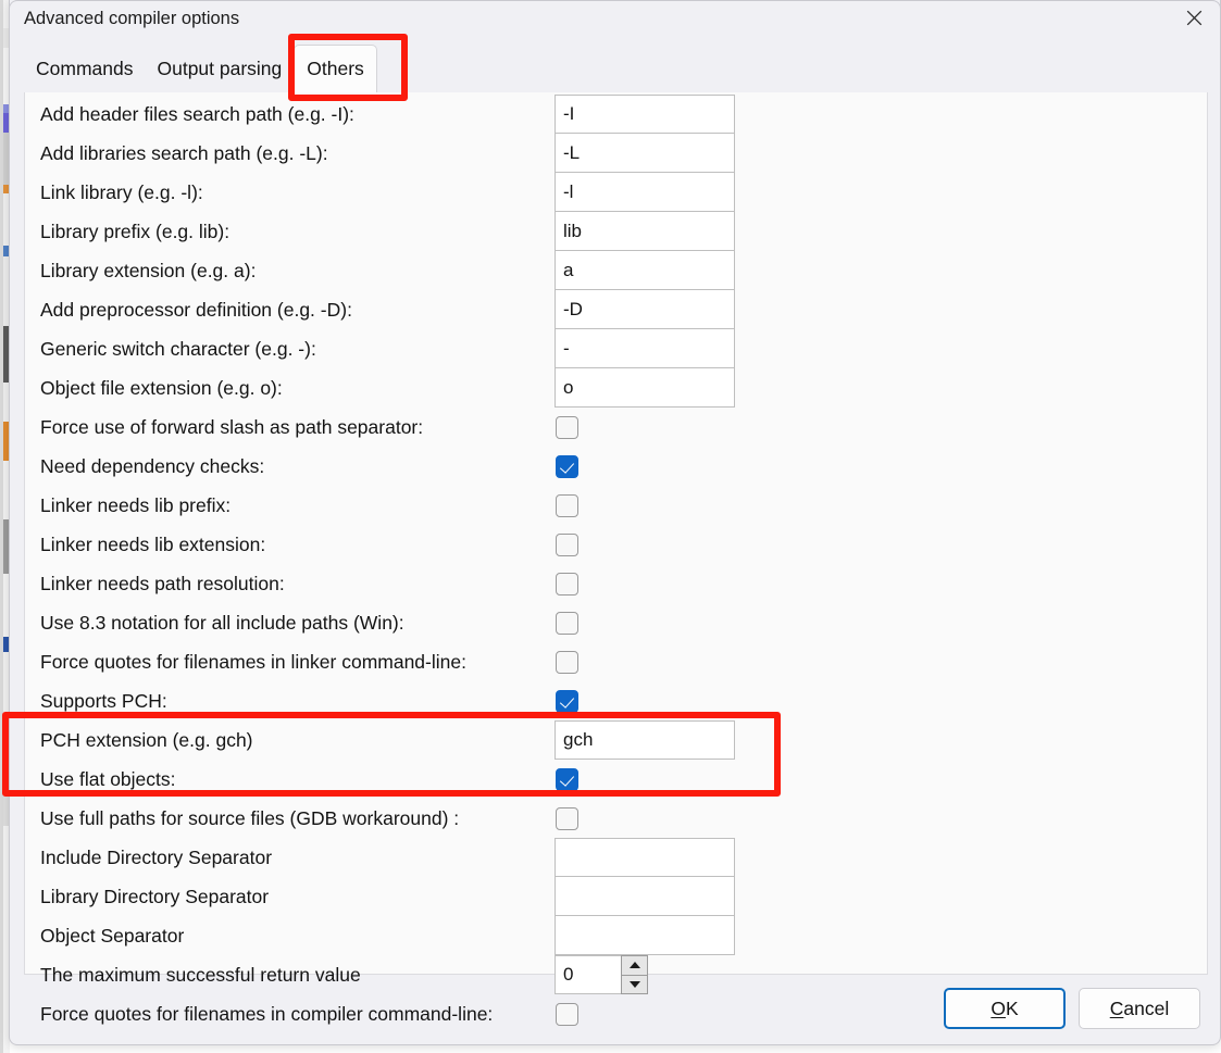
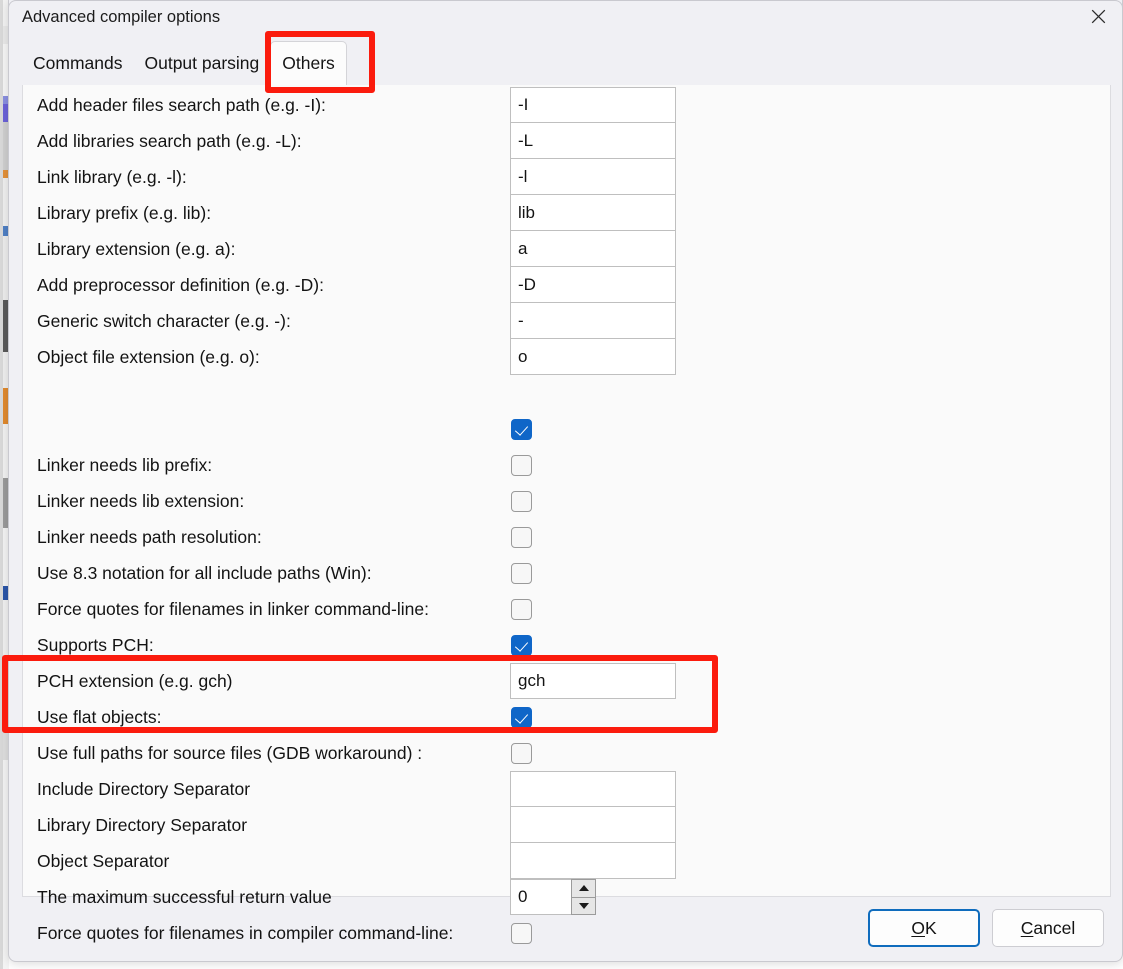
  Advanced compiler options
  Commands
  Output parsing
  Others
  Add header files search path (e.g. -I):
  -I
  Add libraries search path (e.g. -L):
  -L
  Link library (e.g. -l):
  -l
  Library prefix (e.g. lib):
  lib
  Library extension (e.g. a):
  a
  Add preprocessor definition (e.g. -D):
  -D
  Generic switch character (e.g. -):
  -
  Object file extension (e.g. o):
  o
- Force use of forward slash as path separator:
- Need dependency checks:
  Linker needs lib prefix:
  Linker needs lib extension:
  Linker needs path resolution:
  Use 8.3 notation for all include paths (Win):
  Force quotes for filenames in linker command-line:
  Supports PCH:
  PCH extension (e.g. gch)
  gch
  Use flat objects:
  Use full paths for source files (GDB workaround) :
  Include Directory Separator
  Library Directory Separator
  Object Separator
  The maximum successful return value
  0
  Force quotes for filenames in compiler command-line:
  OK
  Cancel
